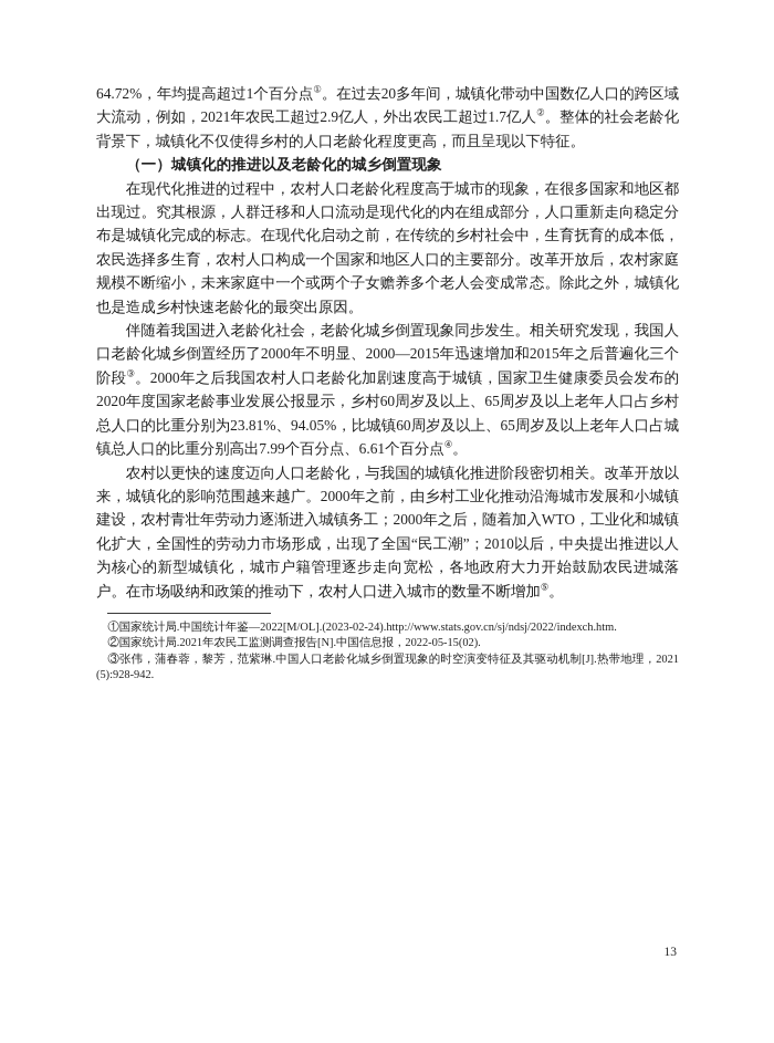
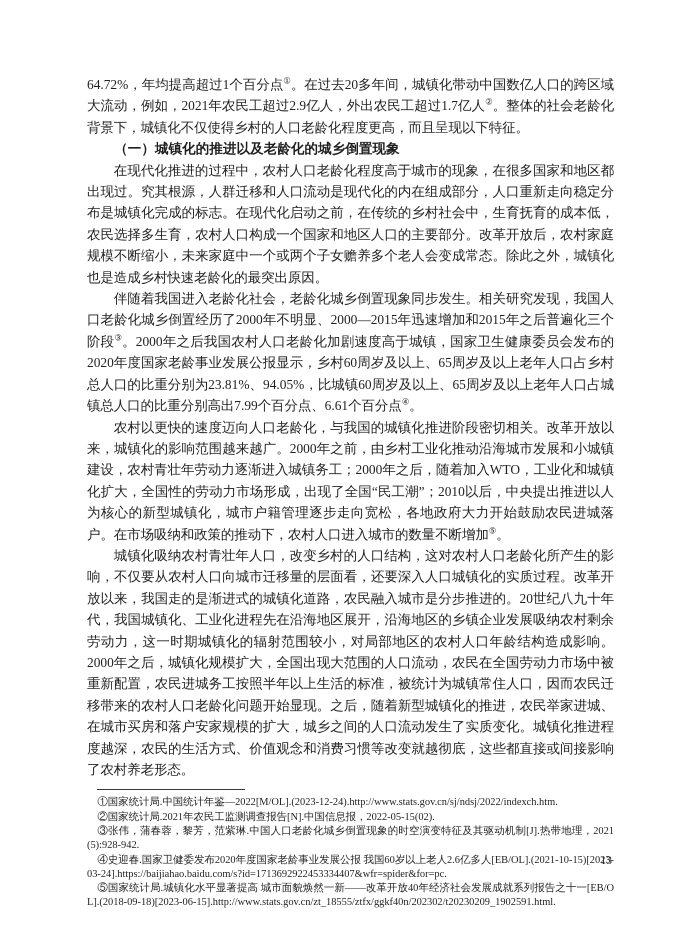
  64.72%，年均提高超过1个百分点①。在过去20多年间，城镇化带动中国数亿人口的跨区域大流动，例如，2021年农民工超过2.9亿人，外出农民工超过1.7亿人②。整体的社会老龄化背景下，城镇化不仅使得乡村的人口老龄化程度更高，而且呈现以下特征。
  （一）城镇化的推进以及老龄化的城乡倒置现象
  在现代化推进的过程中，农村人口老龄化程度高于城市的现象，在很多国家和地区都出现过。究其根源，人群迁移和人口流动是现代化的内在组成部分，人口重新走向稳定分布是城镇化完成的标志。在现代化启动之前，在传统的乡村社会中，生育抚育的成本低，农民选择多生育，农村人口构成一个国家和地区人口的主要部分。改革开放后，农村家庭规模不断缩小，未来家庭中一个或两个子女赡养多个老人会变成常态。除此之外，城镇化也是造成乡村快速老龄化的最突出原因。
  伴随着我国进入老龄化社会，老龄化城乡倒置现象同步发生。相关研究发现，我国人口老龄化城乡倒置经历了2000年不明显、2000—2015年迅速增加和2015年之后普遍化三个阶段③。2000年之后我国农村人口老龄化加剧速度高于城镇，国家卫生健康委员会发布的2020年度国家老龄事业发展公报显示，乡村60周岁及以上、65周岁及以上老年人口占乡村总人口的比重分别为23.81%、94.05%，比城镇60周岁及以上、65周岁及以上老年人口占城镇总人口的比重分别高出7.99个百分点、6.61个百分点④。
  农村以更快的速度迈向人口老龄化，与我国的城镇化推进阶段密切相关。改革开放以来，城镇化的影响范围越来越广。2000年之前，由乡村工业化推动沿海城市发展和小城镇建设，农村青壮年劳动力逐渐进入城镇务工；2000年之后，随着加入WTO，工业化和城镇化扩大，全国性的劳动力市场形成，出现了全国“民工潮”；2010以后，中央提出推进以人为核心的新型城镇化，城市户籍管理逐步走向宽松，各地政府大力开始鼓励农民进城落户。在市场吸纳和政策的推动下，农村人口进入城市的数量不断增加⑤。
+ 城镇化吸纳农村青壮年人口，改变乡村的人口结构，这对农村人口老龄化所产生的影响，不仅要从农村人口向城市迁移量的层面看，还要深入人口城镇化的实质过程。改革开放以来，我国走的是渐进式的城镇化道路，农民融入城市是分步推进的。20世纪八九十年代，我国城镇化、工业化进程先在沿海地区展开，沿海地区的乡镇企业发展吸纳农村剩余劳动力，这一时期城镇化的辐射范围较小，对局部地区的农村人口年龄结构造成影响。2000年之后，城镇化规模扩大，全国出现大范围的人口流动，农民在全国劳动力市场中被重新配置，农民进城务工按照半年以上生活的标准，被统计为城镇常住人口，因而农民迁移带来的农村人口老龄化问题开始显现。之后，随着新型城镇化的推进，农民举家进城、在城市买房和落户安家规模的扩大，城乡之间的人口流动发生了实质变化。城镇化推进程度越深，农民的生活方式、价值观念和消费习惯等改变就越彻底，这些都直接或间接影响了农村养老形态。
- ①国家统计局.中国统计年鉴—2022[M/OL].(2023-02-24).http://www.stats.gov.cn/sj/ndsj/2022/indexch.htm.
+ ①国家统计局.中国统计年鉴—2022[M/OL].(2023-12-24).http://www.stats.gov.cn/sj/ndsj/2022/indexch.htm.
  ②国家统计局.2021年农民工监测调查报告[N].中国信息报，2022-05-15(02).
  ③张伟，蒲春蓉，黎芳，范紫琳.中国人口老龄化城乡倒置现象的时空演变特征及其驱动机制[J].热带地理，2021(5):928-942.
+ ④史迎春.国家卫健委发布2020年度国家老龄事业发展公报 我国60岁以上老人2.6亿多人[EB/OL].(2021-10-15)[2023-03-24].https://baijiahao.baidu.com/s?id=1713692922453334407&wfr=spider&for=pc.
+ ⑤国家统计局.城镇化水平显著提高 城市面貌焕然一新——改革开放40年经济社会发展成就系列报告之十一[EB/OL].(2018-09-18)[2023-06-15].http://www.stats.gov.cn/zt_18555/ztfx/ggkf40n/202302/t20230209_1902591.html.
  13
